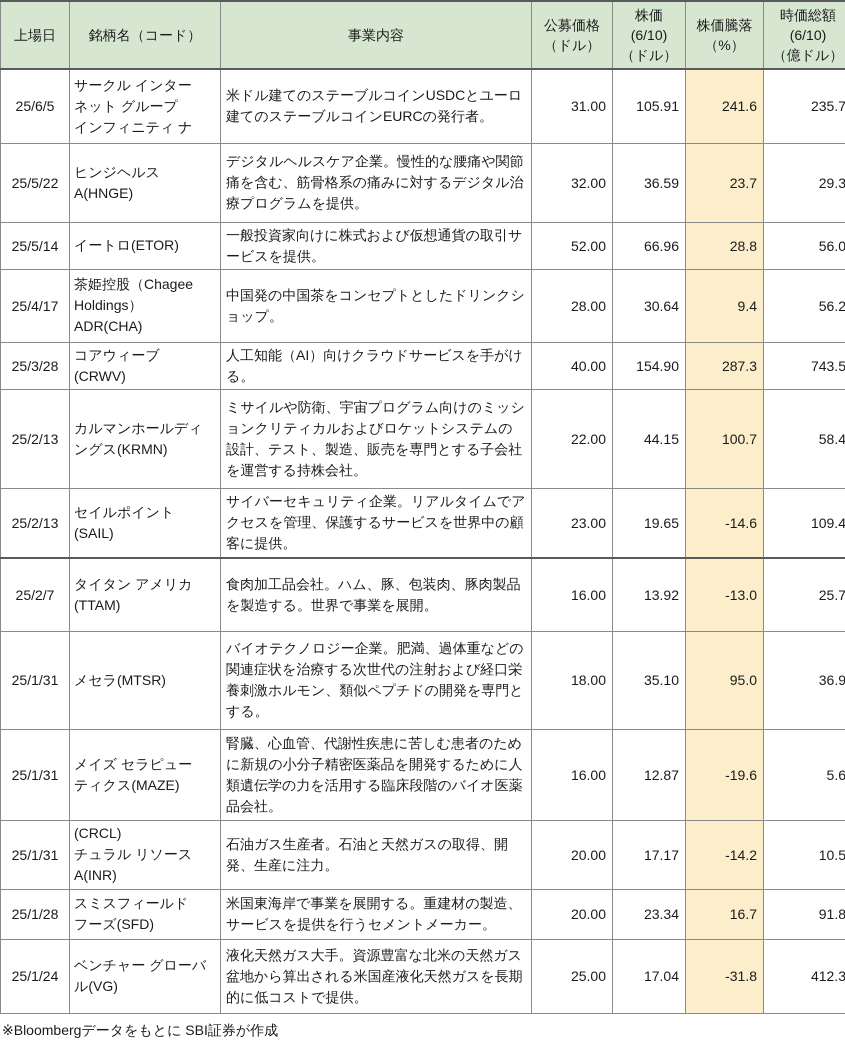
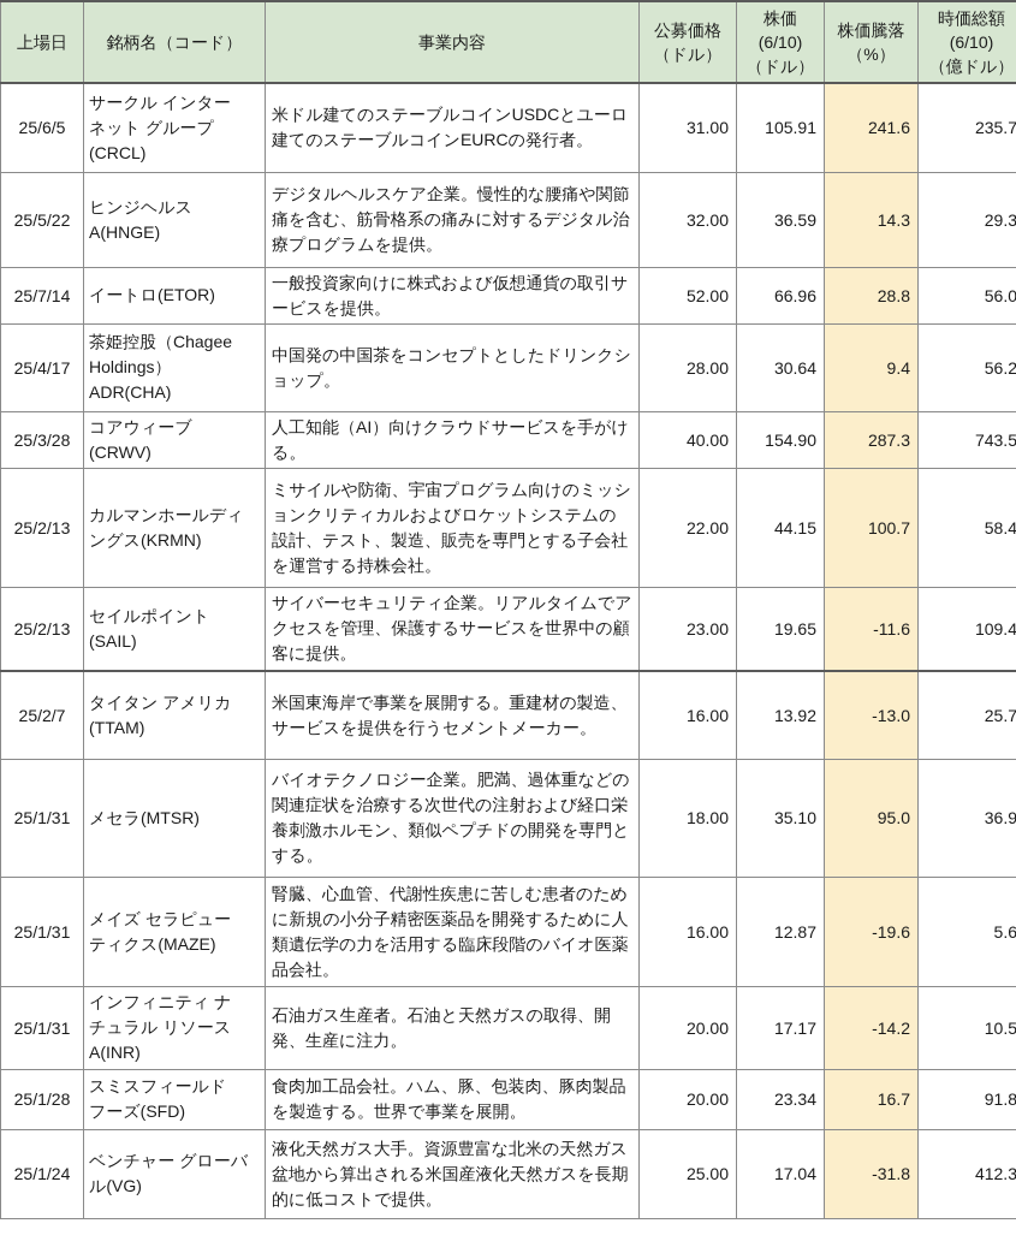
  上場日	銘柄名（コード）	事業内容	公募価格（ドル）	株価(6/10)（ドル）	株価騰落（%）	時価総額(6/10)（億ドル）
- 25/6/5	サークル インターネット グループインフィニティ ナ	米ドル建てのステーブルコインUSDCとユーロ建てのステーブルコインEURCの発行者。	31.00	105.91	241.6	235.7
+ 25/6/5	サークル インターネット グループ(CRCL)	米ドル建てのステーブルコインUSDCとユーロ建てのステーブルコインEURCの発行者。	31.00	105.91	241.6	235.7
- 25/5/22	ヒンジヘルスA(HNGE)	デジタルヘルスケア企業。慢性的な腰痛や関節痛を含む、筋骨格系の痛みに対するデジタル治療プログラムを提供。	32.00	36.59	23.7	29.3
+ 25/5/22	ヒンジヘルスA(HNGE)	デジタルヘルスケア企業。慢性的な腰痛や関節痛を含む、筋骨格系の痛みに対するデジタル治療プログラムを提供。	32.00	36.59	14.3	29.3
- 25/5/14	イートロ(ETOR)	一般投資家向けに株式および仮想通貨の取引サービスを提供。	52.00	66.96	28.8	56.0
+ 25/7/14	イートロ(ETOR)	一般投資家向けに株式および仮想通貨の取引サービスを提供。	52.00	66.96	28.8	56.0
  25/4/17	茶姫控股（ChageeHoldings）ADR(CHA)	中国発の中国茶をコンセプトとしたドリンクショップ。	28.00	30.64	9.4	56.2
  25/3/28	コアウィーブ(CRWV)	人工知能（AI）向けクラウドサービスを手がける。	40.00	154.90	287.3	743.5
  25/2/13	カルマンホールディングス(KRMN)	ミサイルや防衛、宇宙プログラム向けのミッションクリティカルおよびロケットシステムの設計、テスト、製造、販売を専門とする子会社を運営する持株会社。	22.00	44.15	100.7	58.4
- 25/2/13	セイルポイント(SAIL)	サイバーセキュリティ企業。リアルタイムでアクセスを管理、保護するサービスを世界中の顧客に提供。	23.00	19.65	-14.6	109.4
+ 25/2/13	セイルポイント(SAIL)	サイバーセキュリティ企業。リアルタイムでアクセスを管理、保護するサービスを世界中の顧客に提供。	23.00	19.65	-11.6	109.4
- 25/2/7	タイタン アメリカ(TTAM)	食肉加工品会社。ハム、豚、包装肉、豚肉製品を製造する。世界で事業を展開。	16.00	13.92	-13.0	25.7
+ 25/2/7	タイタン アメリカ(TTAM)	米国東海岸で事業を展開する。重建材の製造、サービスを提供を行うセメントメーカー。	16.00	13.92	-13.0	25.7
  25/1/31	メセラ(MTSR)	バイオテクノロジー企業。肥満、過体重などの関連症状を治療する次世代の注射および経口栄養刺激ホルモン、類似ペプチドの開発を専門とする。	18.00	35.10	95.0	36.9
  25/1/31	メイズ セラピューティクス(MAZE)	腎臓、心血管、代謝性疾患に苦しむ患者のために新規の小分子精密医薬品を開発するために人類遺伝学の力を活用する臨床段階のバイオ医薬品会社。	16.00	12.87	-19.6	5.6
- 25/1/31	(CRCL)チュラル リソースA(INR)	石油ガス生産者。石油と天然ガスの取得、開発、生産に注力。	20.00	17.17	-14.2	10.5
+ 25/1/31	インフィニティ ナチュラル リソースA(INR)	石油ガス生産者。石油と天然ガスの取得、開発、生産に注力。	20.00	17.17	-14.2	10.5
- 25/1/28	スミスフィールドフーズ(SFD)	米国東海岸で事業を展開する。重建材の製造、サービスを提供を行うセメントメーカー。	20.00	23.34	16.7	91.8
+ 25/1/28	スミスフィールドフーズ(SFD)	食肉加工品会社。ハム、豚、包装肉、豚肉製品を製造する。世界で事業を展開。	20.00	23.34	16.7	91.8
  25/1/24	ベンチャー グローバル(VG)	液化天然ガス大手。資源豊富な北米の天然ガス盆地から算出される米国産液化天然ガスを長期的に低コストで提供。	25.00	17.04	-31.8	412.3
- ※Bloombergデータをもとに SBI証券が作成
